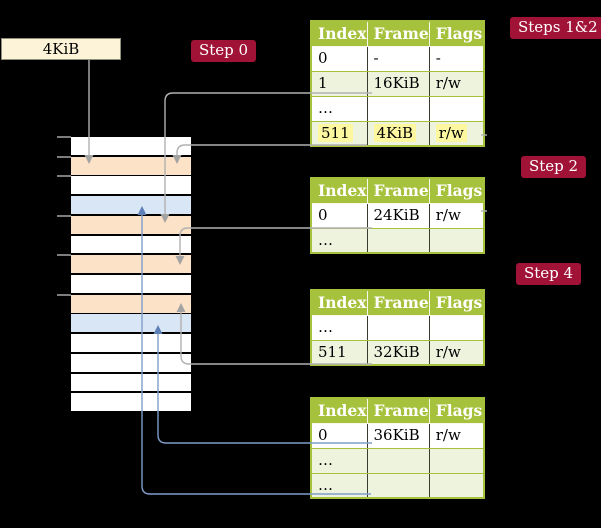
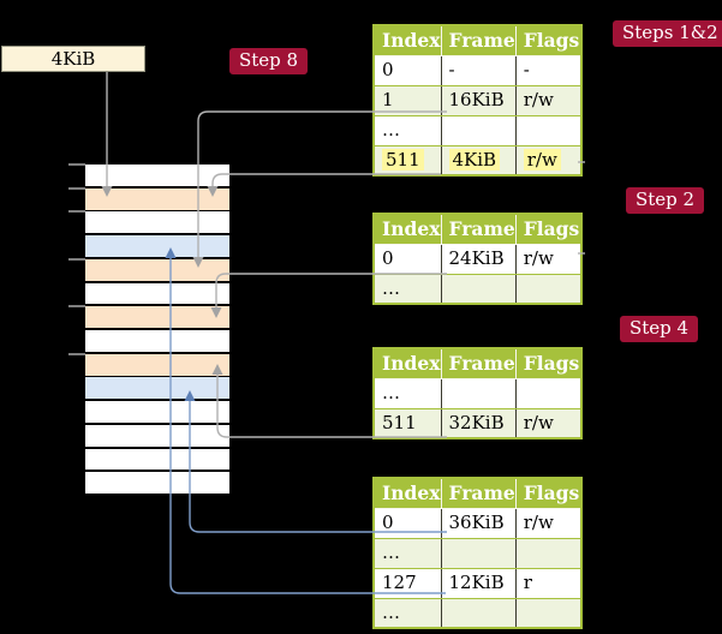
  4KiB
- Step 0
+ Step 8
  Steps 1&2
  Step 2
  Step 4
  Index	Frame	Flags
  0	-	-
  1	16KiB	r/w
  …
  511	4KiB	r/w
  Index	Frame	Flags
  0	24KiB	r/w
  …
  Index	Frame	Flags
  …
  511	32KiB	r/w
  Index	Frame	Flags
  0	36KiB	r/w
  …
+ 127	12KiB	r
  …
